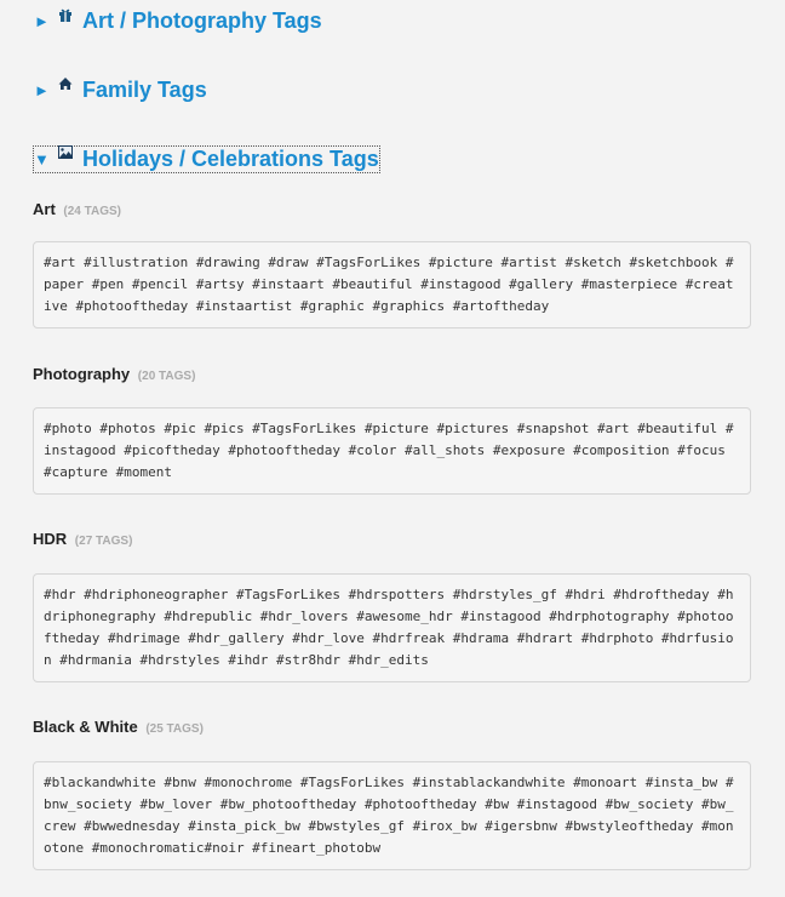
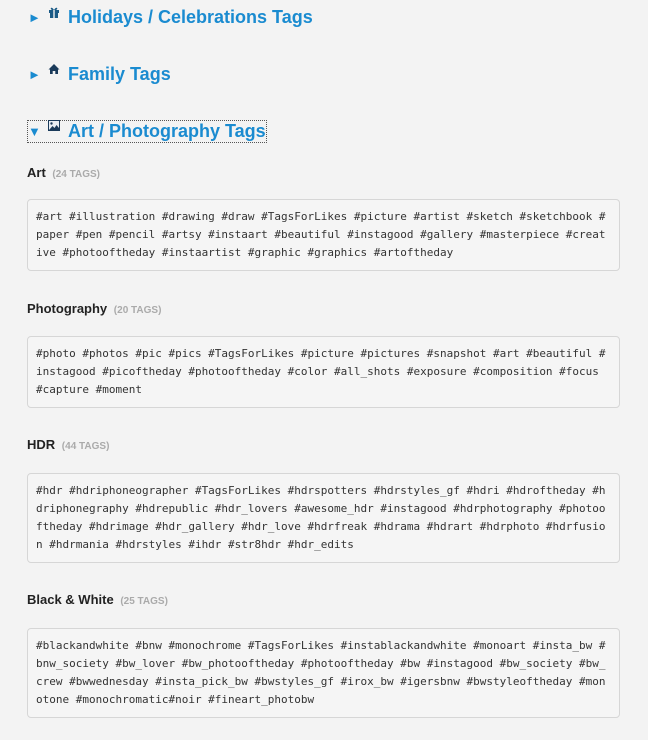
  ►
- Art / Photography Tags
+ Holidays / Celebrations Tags
  ►
  Family Tags
  ▼
- Holidays / Celebrations Tags
+ Art / Photography Tags
  Art (24 TAGS)
  #art #illustration #drawing #draw #TagsForLikes #picture #artist #sketch #sketchbook #paper #pen #pencil #artsy #instaart #beautiful #instagood #gallery #masterpiece #creative #photooftheday #instaartist #graphic #graphics #artoftheday
  Photography (20 TAGS)
  #photo #photos #pic #pics #TagsForLikes #picture #pictures #snapshot #art #beautiful #instagood #picoftheday #photooftheday #color #all_shots #exposure #composition #focus #capture #moment
- HDR (27 TAGS)
+ HDR (44 TAGS)
  #hdr #hdriphoneographer #TagsForLikes #hdrspotters #hdrstyles_gf #hdri #hdroftheday #hdriphonegraphy #hdrepublic #hdr_lovers #awesome_hdr #instagood #hdrphotography #photooftheday #hdrimage #hdr_gallery #hdr_love #hdrfreak #hdrama #hdrart #hdrphoto #hdrfusion #hdrmania #hdrstyles #ihdr #str8hdr #hdr_edits
  Black & White (25 TAGS)
  #blackandwhite #bnw #monochrome #TagsForLikes #instablackandwhite #monoart #insta_bw #bnw_society #bw_lover #bw_photooftheday #photooftheday #bw #instagood #bw_society #bw_crew #bwwednesday #insta_pick_bw #bwstyles_gf #irox_bw #igersbnw #bwstyleoftheday #monotone #monochromatic#noir #fineart_photobw
